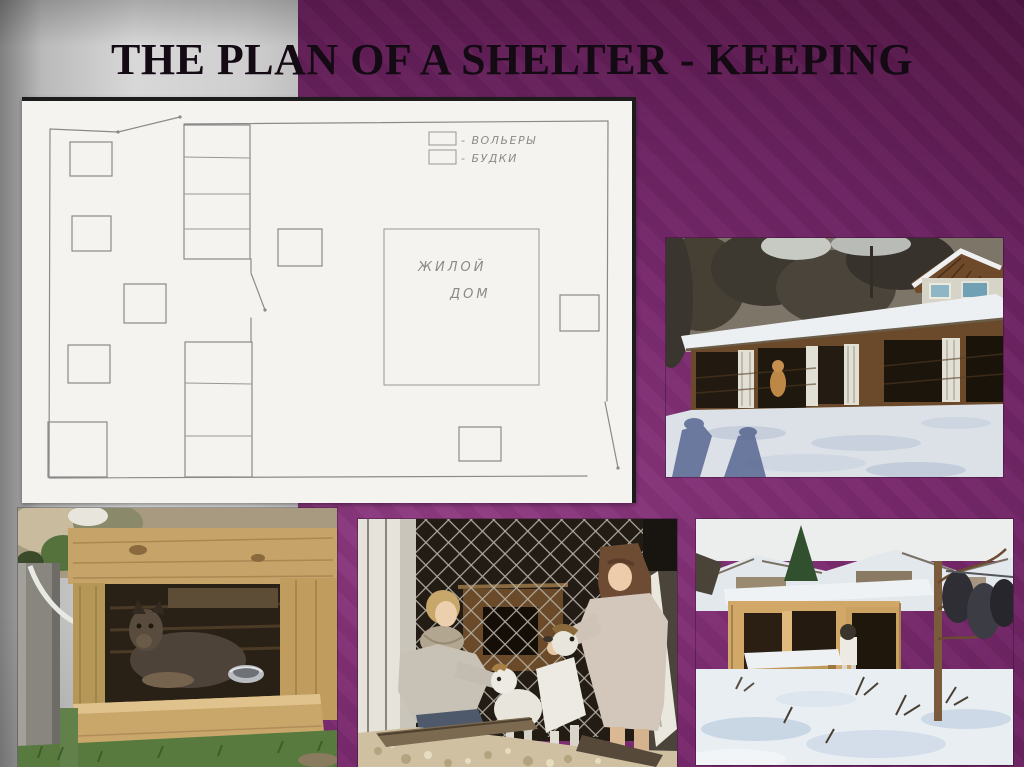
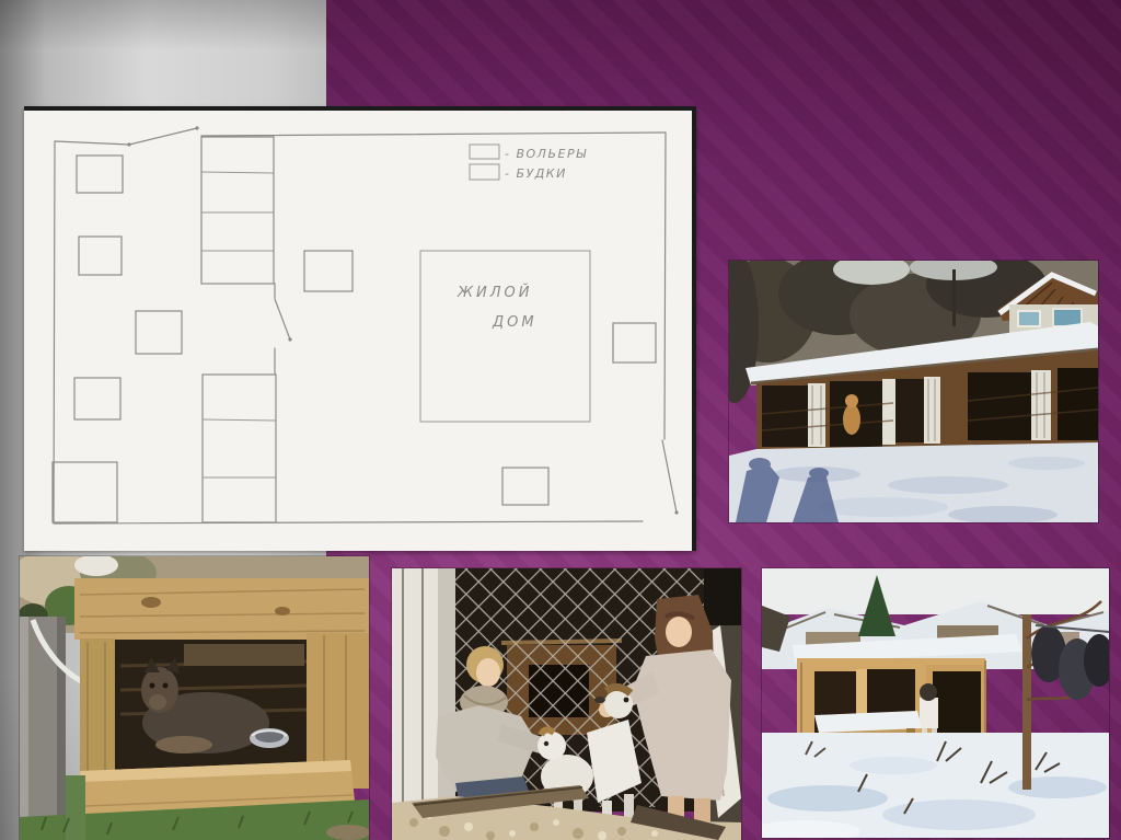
- THE PLAN OF A SHELTER - KEEPING
  ЖИЛОЙ
  ДОМ
  - ВОЛЬЕРЫ
  - БУДКИ
